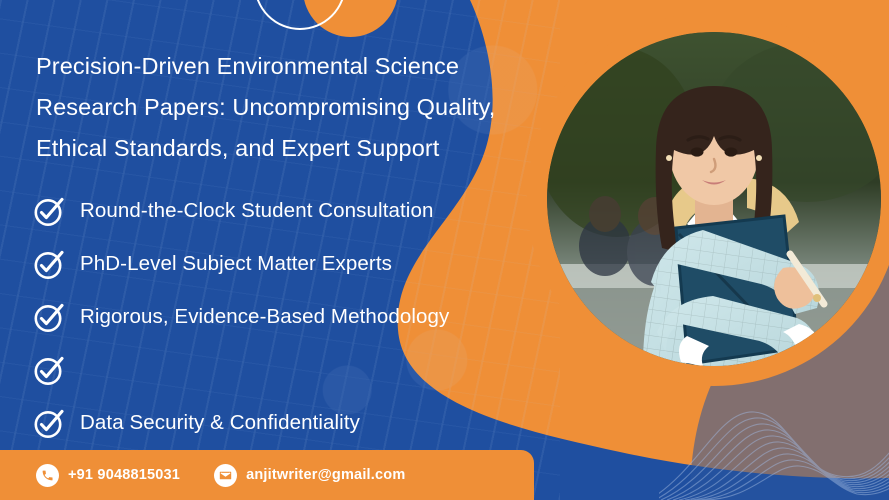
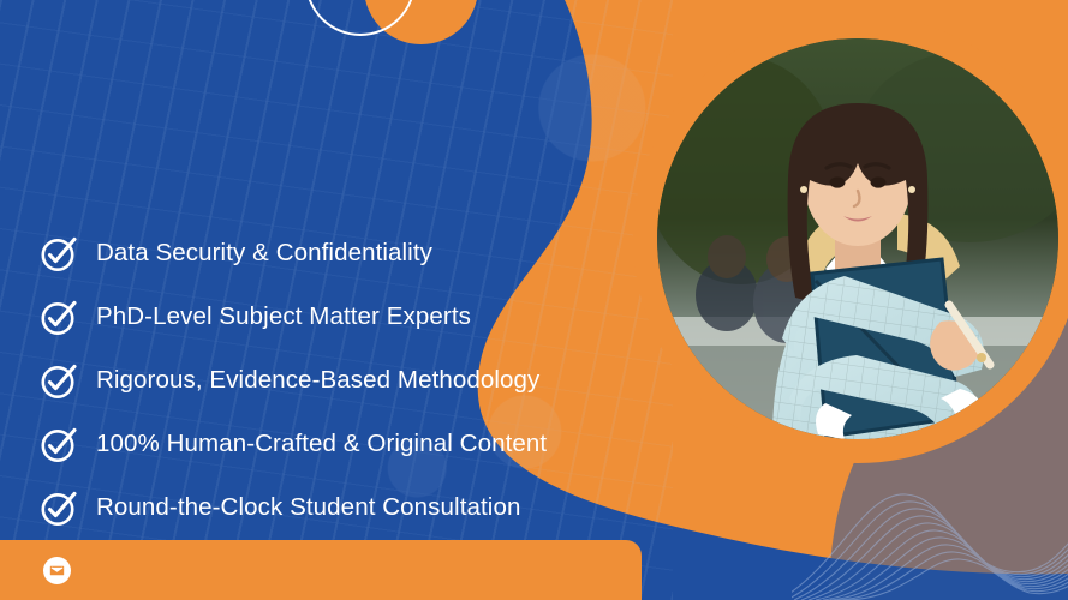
- Precision-Driven Environmental Science
- Research Papers: Uncompromising Quality,
- Ethical Standards, and Expert Support
- Round-the-Clock Student Consultation
+ Data Security & Confidentiality
  PhD-Level Subject Matter Experts
  Rigorous, Evidence-Based Methodology
+ 100% Human-Crafted & Original Content
- Data Security & Confidentiality
+ Round-the-Clock Student Consultation
- +91 9048815031
- anjitwriter@gmail.com
